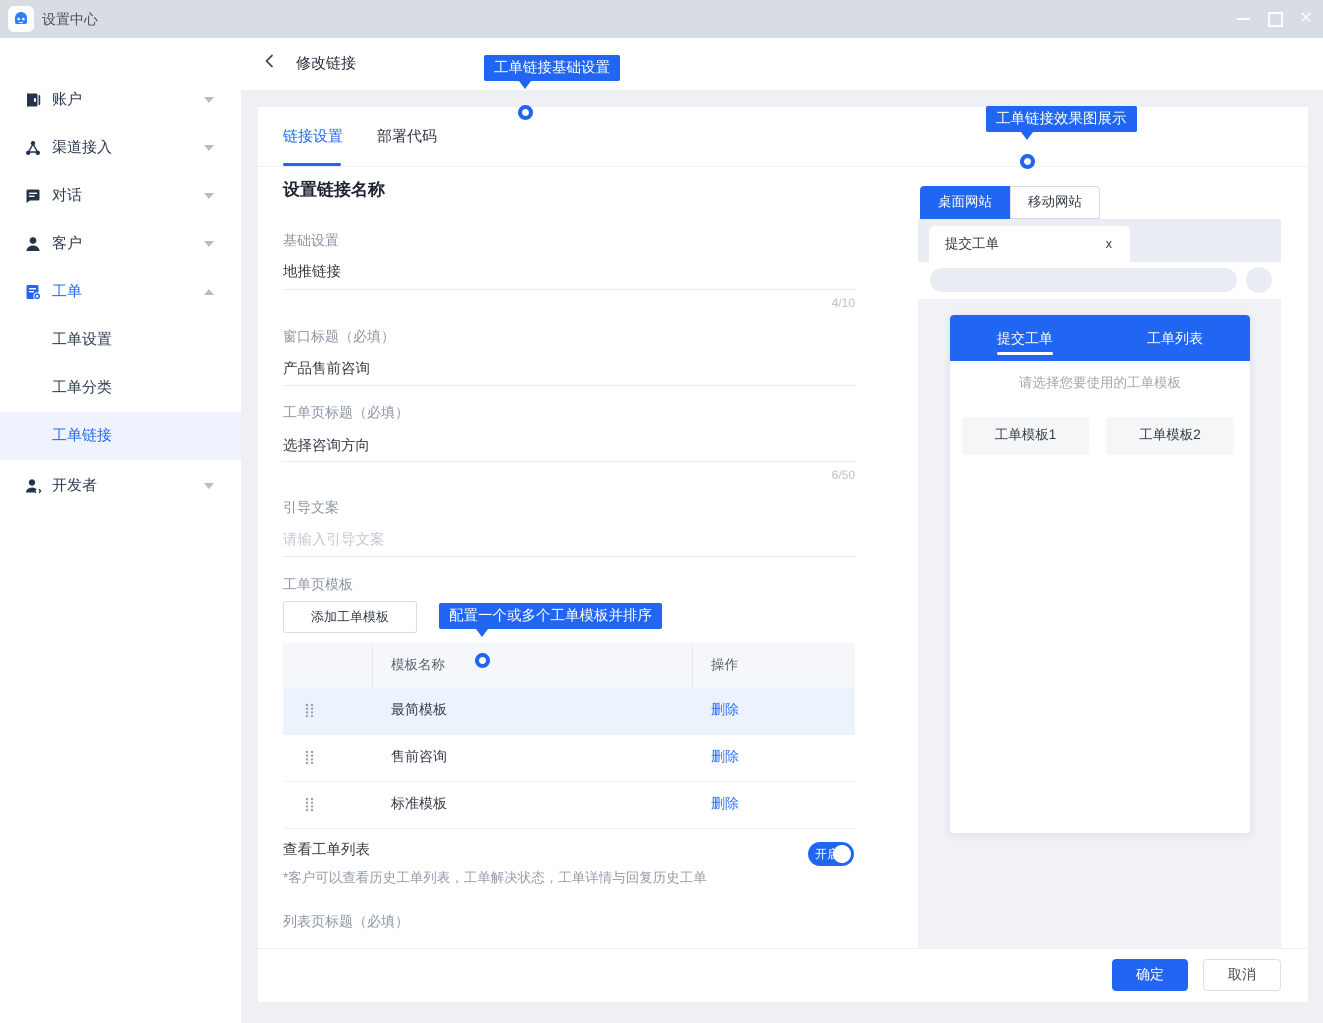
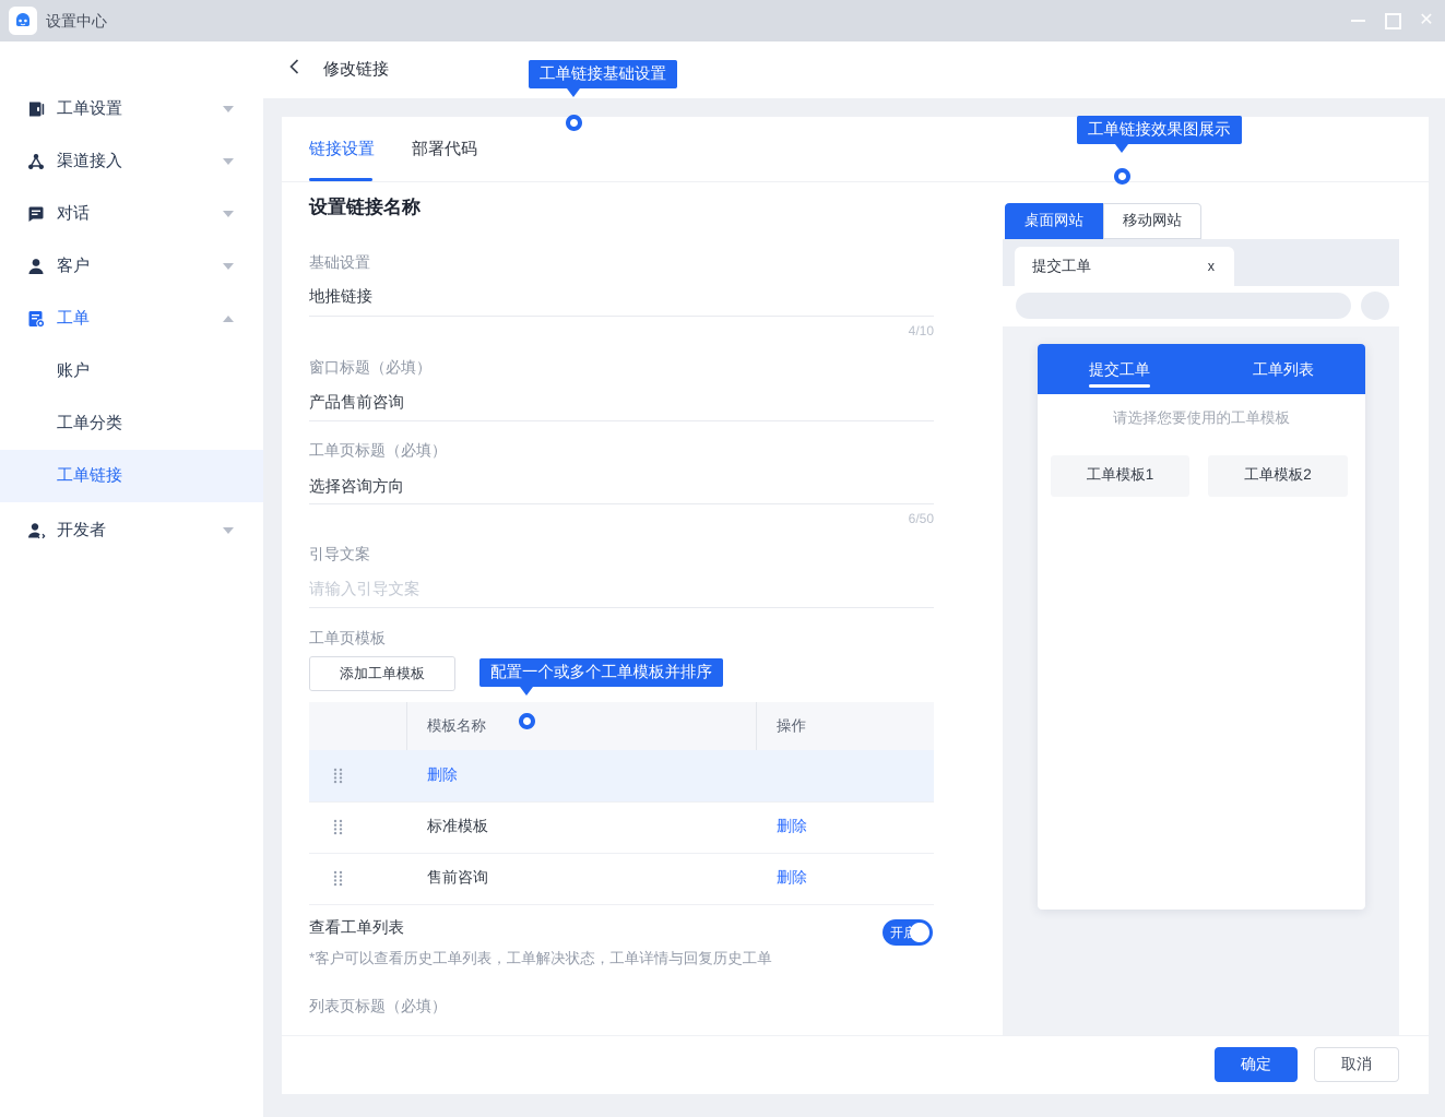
  设置中心
  ✕
- 账户
+ 工单设置
  渠道接入
  对话
  客户
  工单
- 工单设置
+ 账户
  工单分类
  工单链接
  开发者
  修改链接
  链接设置
  部署代码
  设置链接名称
  基础设置
  地推链接
  4/10
  窗口标题（必填）
  产品售前咨询
  工单页标题（必填）
  选择咨询方向
  6/50
  引导文案
  请输入引导文案
  工单页模板
  添加工单模板
  模板名称
  操作
- 最简模板
  删除
- 售前咨询
+ 标准模板
  删除
- 标准模板
+ 售前咨询
  删除
  查看工单列表
  *客户可以查看历史工单列表，工单解决状态，工单详情与回复历史工单
  列表页标题（必填）
  桌面网站
  移动网站
  提交工单
  x
  提交工单
  工单列表
  请选择您要使用的工单模板
  工单模板1
  工单模板2
  确定
  取消
  工单链接基础设置
  工单链接效果图展示
  配置一个或多个工单模板并排序
